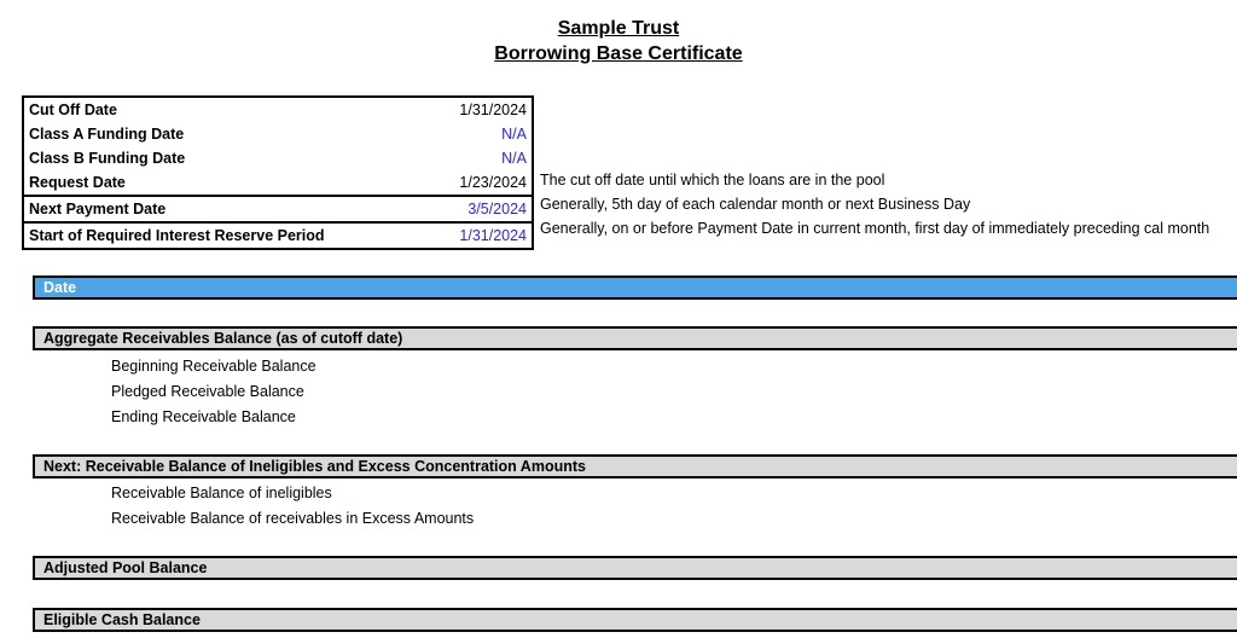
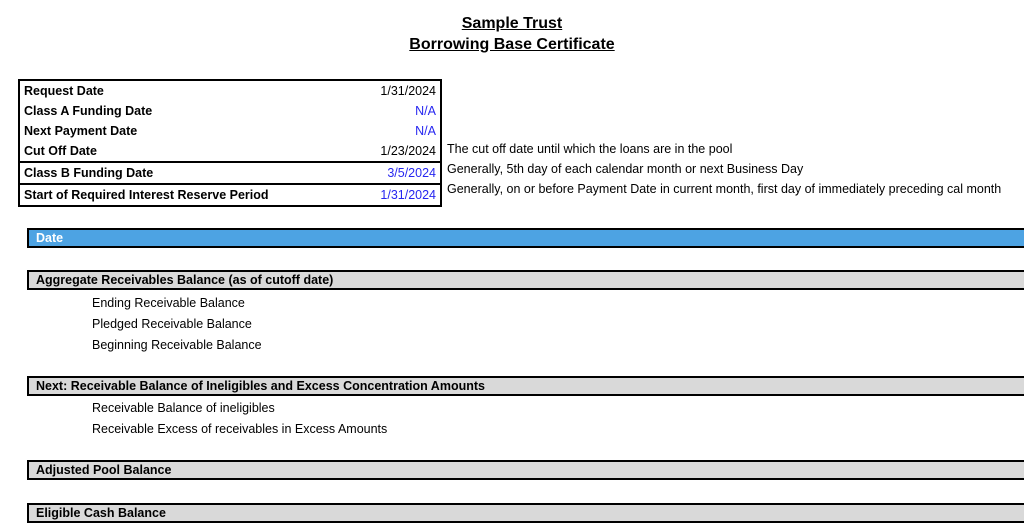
  Sample Trust
  Borrowing Base Certificate
- Cut Off Date	1/31/2024
+ Request Date	1/31/2024
  Class A Funding Date	N/A
- Class B Funding Date	N/A
+ Next Payment Date	N/A
- Request Date	1/23/2024
+ Cut Off Date	1/23/2024
- Next Payment Date	3/5/2024
+ Class B Funding Date	3/5/2024
  Start of Required Interest Reserve Period	1/31/2024
  The cut off date until which the loans are in the pool
  Generally, 5th day of each calendar month or next Business Day
  Generally, on or before Payment Date in current month, first day of immediately preceding cal month
  Date
  Aggregate Receivables Balance (as of cutoff date)
- Beginning Receivable Balance
+ Ending Receivable Balance
  Pledged Receivable Balance
- Ending Receivable Balance
+ Beginning Receivable Balance
  Next: Receivable Balance of Ineligibles and Excess Concentration Amounts
  Receivable Balance of ineligibles
- Receivable Balance of receivables in Excess Amounts
+ Receivable Excess of receivables in Excess Amounts
  Adjusted Pool Balance
  Eligible Cash Balance
